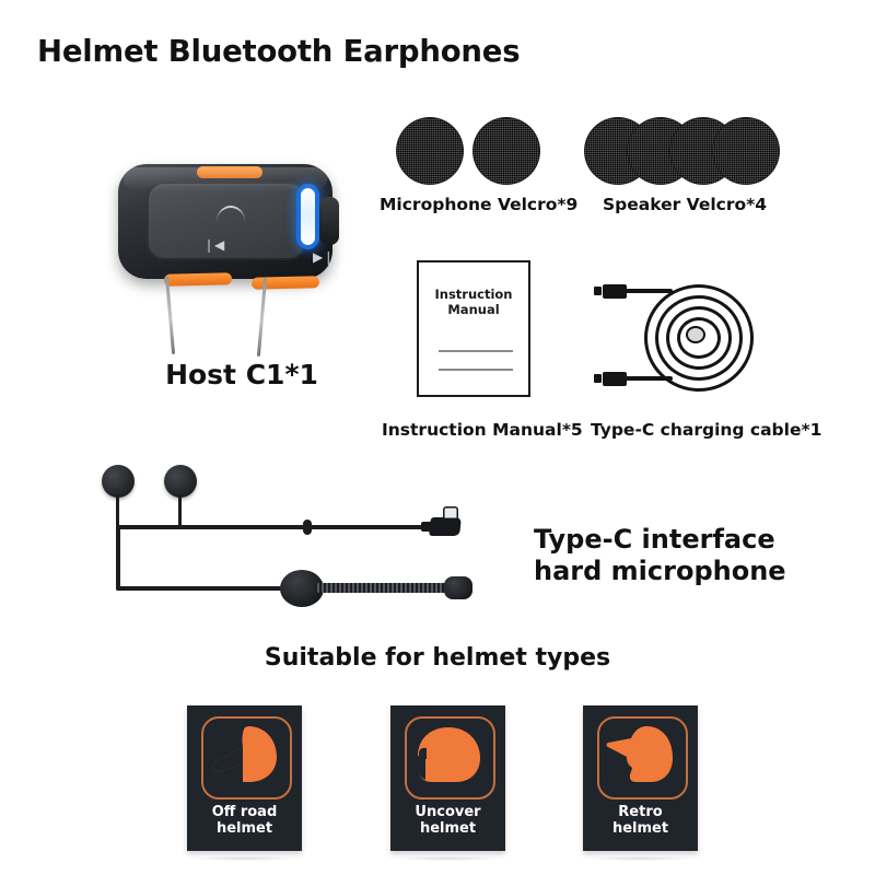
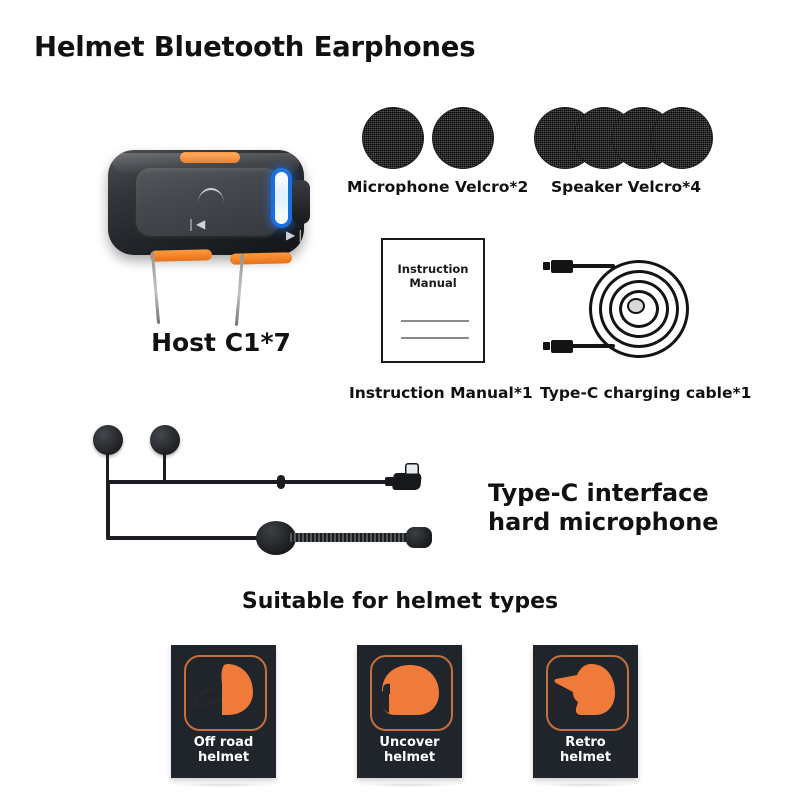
  Helmet Bluetooth Earphones
  ❘◀
  ▶❘
- Host C1*1
+ Host C1*7
- Microphone Velcro*9
+ Microphone Velcro*2
  Speaker Velcro*4
  Instruction Manual
- Instruction Manual*5
+ Instruction Manual*1
  Type-C charging cable*1
  Type-C interface
  hard microphone
  Suitable for helmet types
  Off road
  helmet
  Uncover
  helmet
  Retro
  helmet
